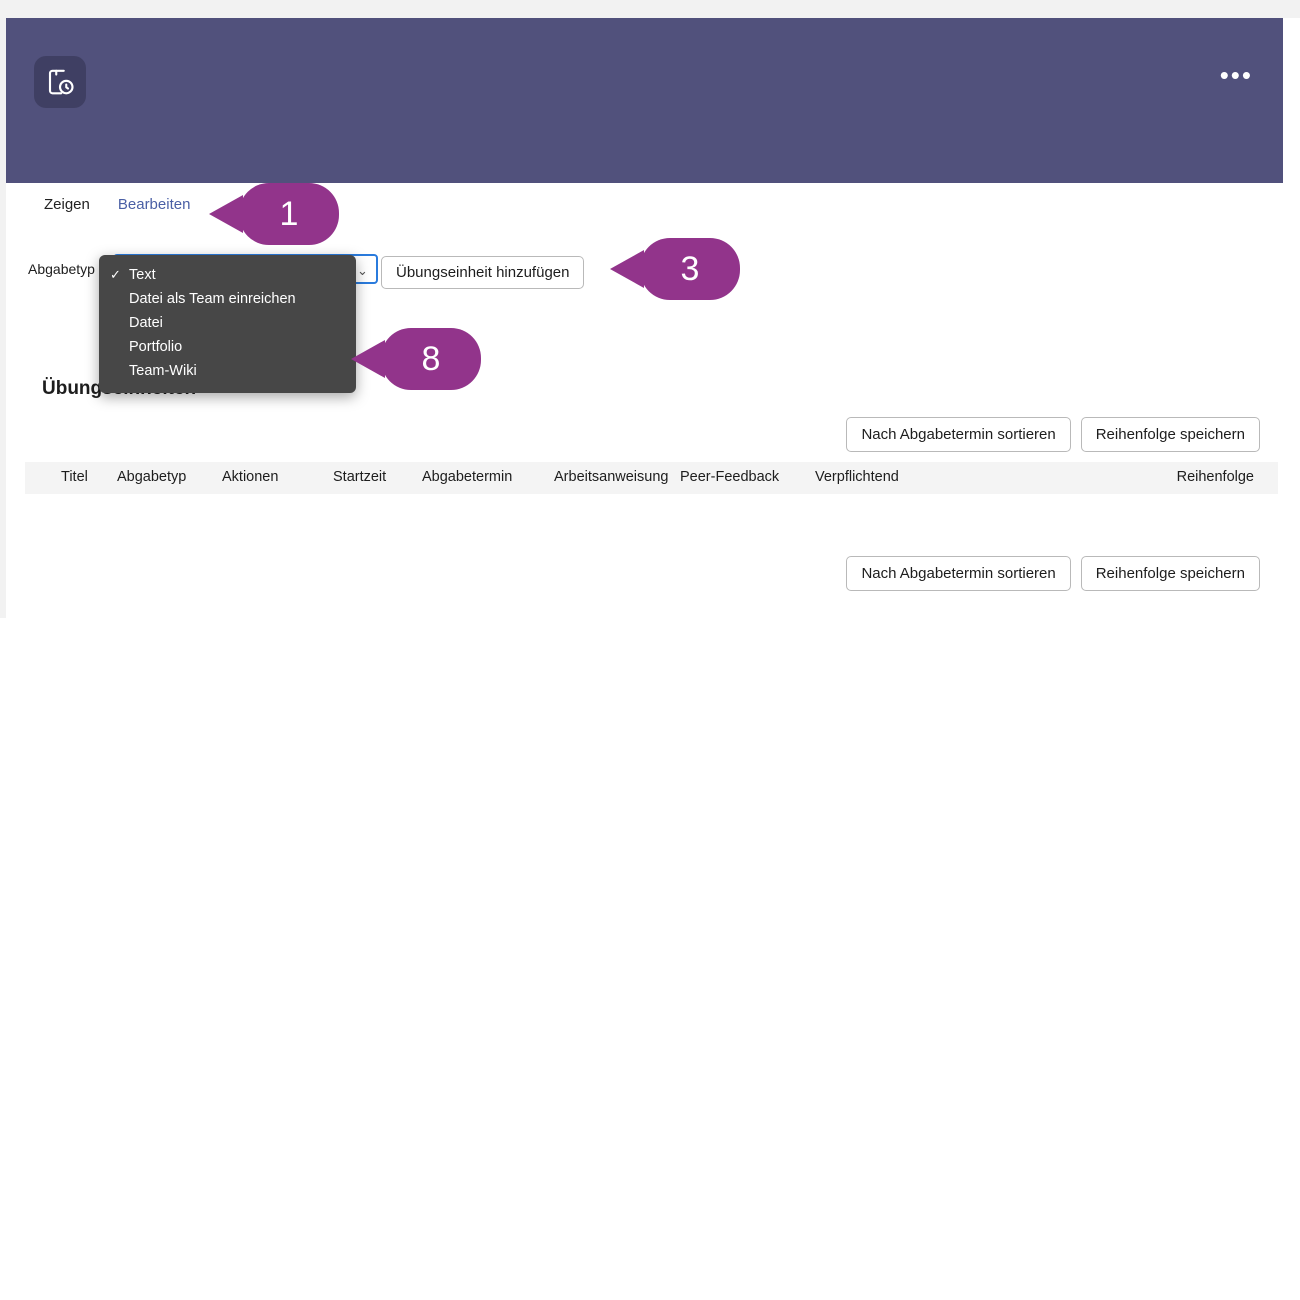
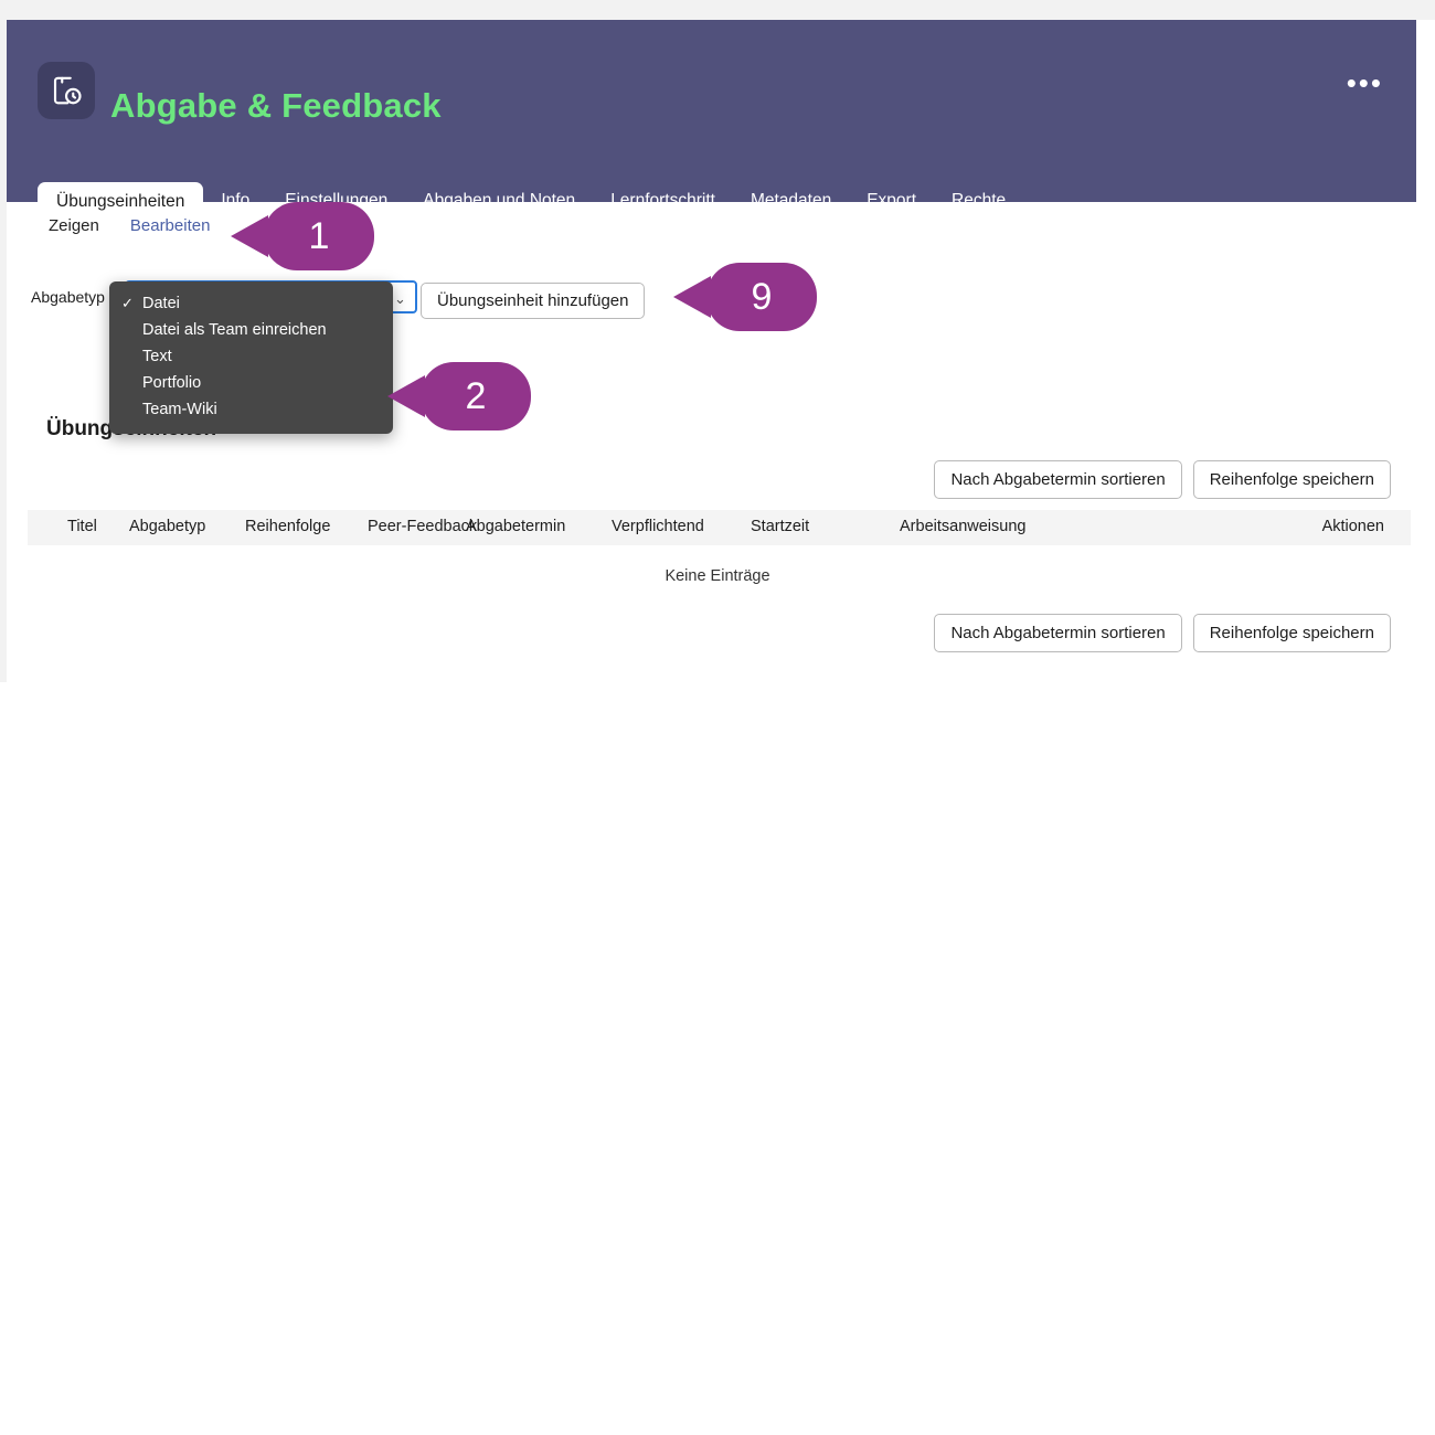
+ Abgabe & Feedback
  •••
+ Übungseinheiten
+ Info
+ Einstellungen
+ Abgaben und Noten
+ Lernfortschritt
+ Metadaten
+ Export
+ Rechte
  Zeigen
  Bearbeiten
  Abgabetyp
  ⌄
  Übungseinheit hinzufügen
  ✓
- Text
+ Datei
  Datei als Team einreichen
- Datei
+ Text
  Portfolio
  Team-Wiki
  Nach Abgabetermin sortieren
  Reihenfolge speichern
  Titel
  Abgabetyp
- Aktionen
+ Reihenfolge
- Startzeit
+ Peer-Feedback
  Abgabetermin
- Arbeitsanweisung
+ Verpflichtend
- Peer-Feedback
+ Startzeit
- Verpflichtend
+ Arbeitsanweisung
- Reihenfolge
+ Aktionen
+ Keine Einträge
  Nach Abgabetermin sortieren
  Reihenfolge speichern
  1
- 8
+ 2
- 3
+ 9
